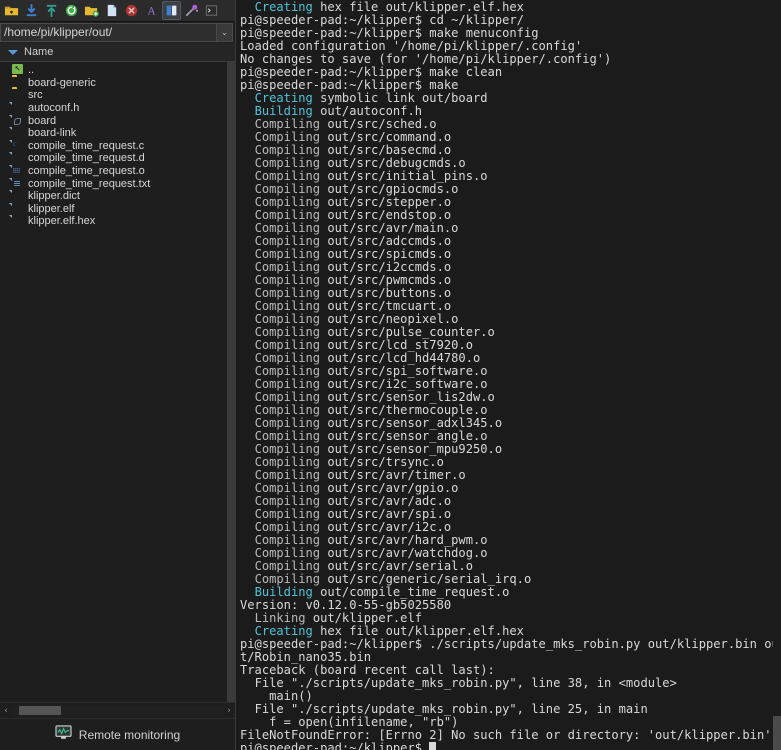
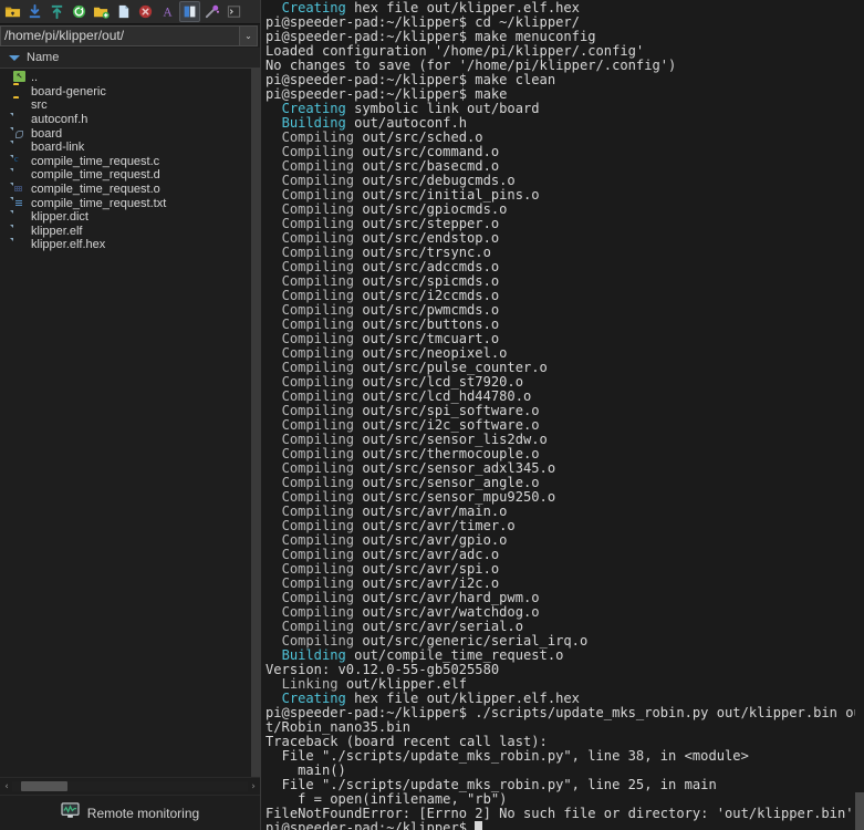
  A
  /home/pi/klipper/out/
  ⌄
  Name
  ↖
  ..
  board-generic
  src
  autoconf.h
  board
  board-link
  compile_time_request.c
  compile_time_request.d
  compile_time_request.o
  compile_time_request.txt
  klipper.dict
  klipper.elf
  klipper.elf.hex
  ‹
  ›
  Remote monitoring
  Creating hex file out/klipper.elf.hex
  pi@speeder-pad:~/klipper$ cd ~/klipper/
  pi@speeder-pad:~/klipper$ make menuconfig
  Loaded configuration '/home/pi/klipper/.config'
  No changes to save (for '/home/pi/klipper/.config')
  pi@speeder-pad:~/klipper$ make clean
  pi@speeder-pad:~/klipper$ make
  Creating symbolic link out/board
  Building out/autoconf.h
  Compiling out/src/sched.o
  Compiling out/src/command.o
  Compiling out/src/basecmd.o
  Compiling out/src/debugcmds.o
  Compiling out/src/initial_pins.o
  Compiling out/src/gpiocmds.o
  Compiling out/src/stepper.o
  Compiling out/src/endstop.o
- Compiling out/src/avr/main.o
+ Compiling out/src/trsync.o
  Compiling out/src/adccmds.o
  Compiling out/src/spicmds.o
  Compiling out/src/i2ccmds.o
  Compiling out/src/pwmcmds.o
  Compiling out/src/buttons.o
  Compiling out/src/tmcuart.o
  Compiling out/src/neopixel.o
  Compiling out/src/pulse_counter.o
  Compiling out/src/lcd_st7920.o
  Compiling out/src/lcd_hd44780.o
  Compiling out/src/spi_software.o
  Compiling out/src/i2c_software.o
  Compiling out/src/sensor_lis2dw.o
  Compiling out/src/thermocouple.o
  Compiling out/src/sensor_adxl345.o
  Compiling out/src/sensor_angle.o
  Compiling out/src/sensor_mpu9250.o
- Compiling out/src/trsync.o
+ Compiling out/src/avr/main.o
  Compiling out/src/avr/timer.o
  Compiling out/src/avr/gpio.o
  Compiling out/src/avr/adc.o
  Compiling out/src/avr/spi.o
  Compiling out/src/avr/i2c.o
  Compiling out/src/avr/hard_pwm.o
  Compiling out/src/avr/watchdog.o
  Compiling out/src/avr/serial.o
  Compiling out/src/generic/serial_irq.o
  Building out/compile_time_request.o
  Version: v0.12.0-55-gb5025580
  Linking out/klipper.elf
  Creating hex file out/klipper.elf.hex
  pi@speeder-pad:~/klipper$ ./scripts/update_mks_robin.py out/klipper.bin ot/Robin_nano35.bin
  Traceback (board recent call last):
  File "./scripts/update_mks_robin.py", line 38, in <module>
  main()
  File "./scripts/update_mks_robin.py", line 25, in main
  f = open(infilename, "rb")
  FileNotFoundError: [Errno 2] No such file or directory: 'out/klipper.bin'
  pi@speeder-pad:~/klipper$
